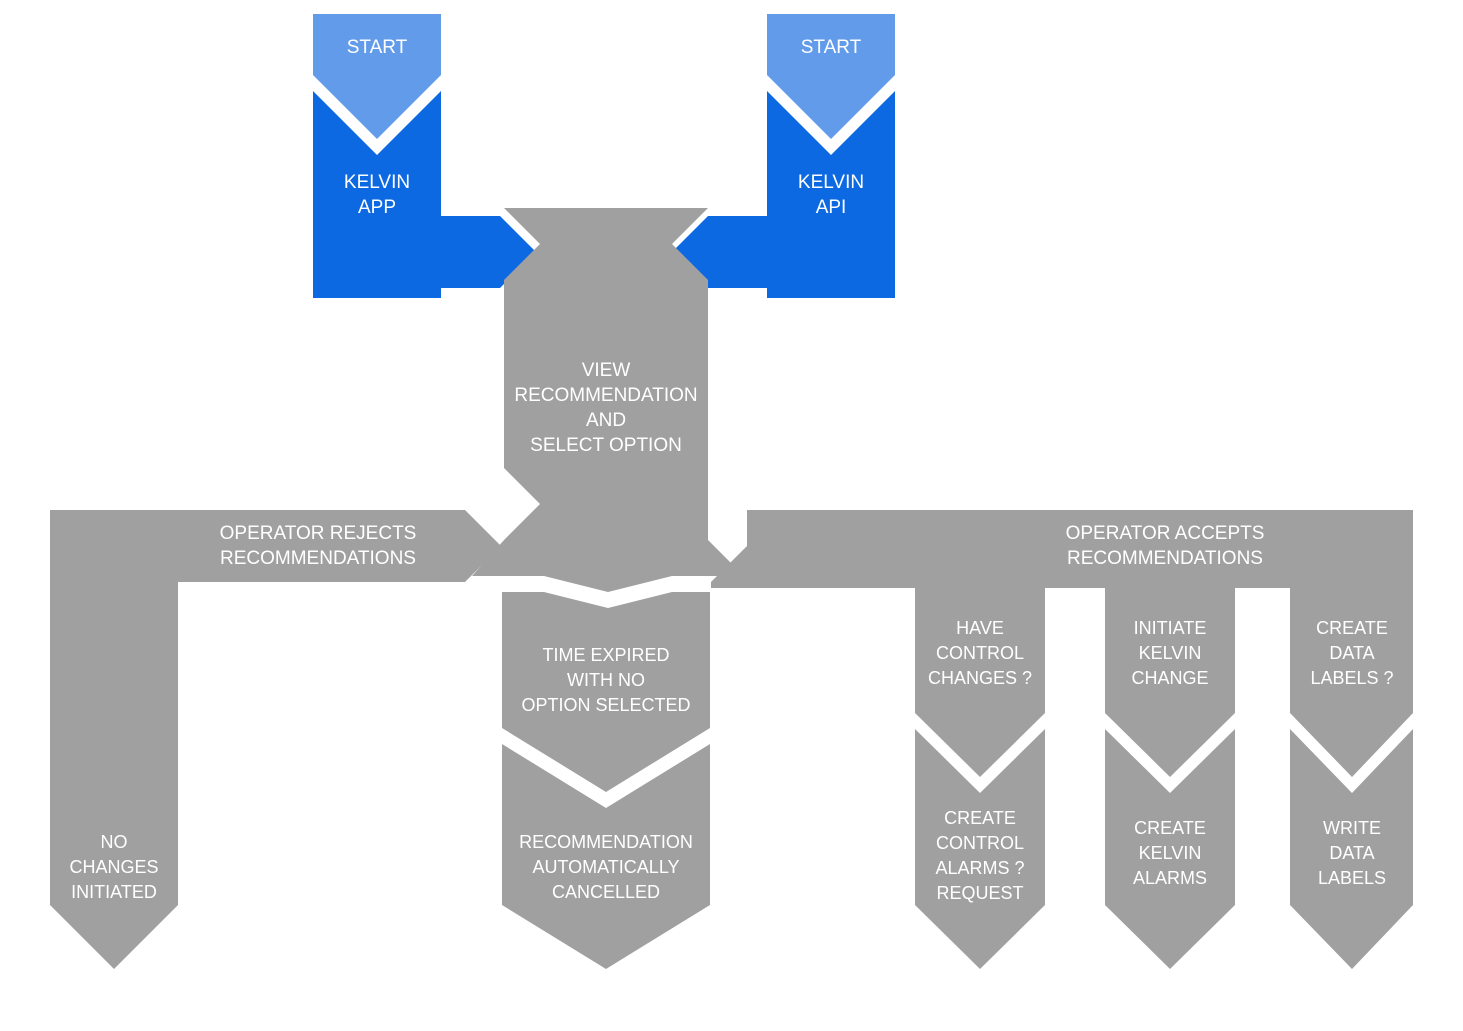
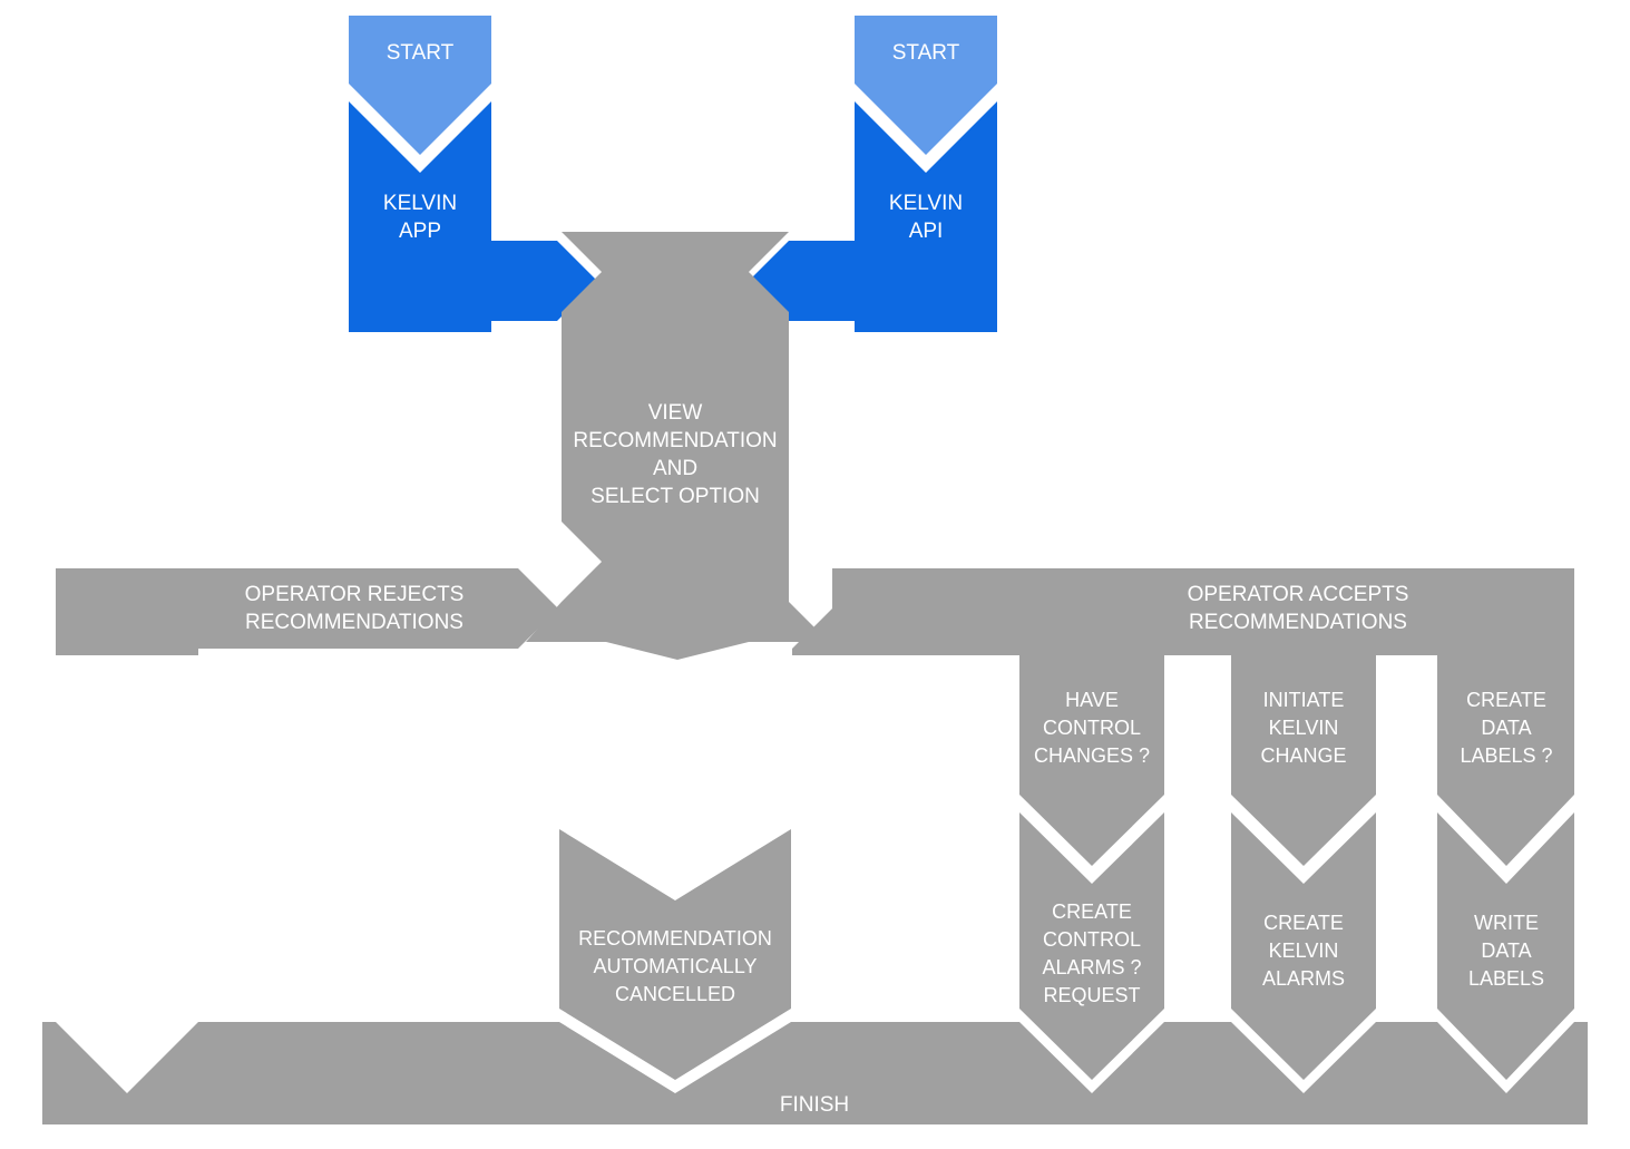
  START
  KELVIN
  APP
  START
  KELVIN
  API
  VIEW
  RECOMMENDATION
  AND
  SELECT OPTION
  OPERATOR REJECTS
  RECOMMENDATIONS
- NO
- CHANGES
- INITIATED
- TIME EXPIRED
- WITH NO
- OPTION SELECTED
  RECOMMENDATION
  AUTOMATICALLY
  CANCELLED
  OPERATOR ACCEPTS
  RECOMMENDATIONS
  HAVE
  CONTROL
  CHANGES ?
  CREATE
  CONTROL
  ALARMS ?
  REQUEST
  INITIATE
  KELVIN
  CHANGE
  CREATE
  KELVIN
  ALARMS
  CREATE
  DATA
  LABELS ?
  WRITE
  DATA
  LABELS
+ FINISH
